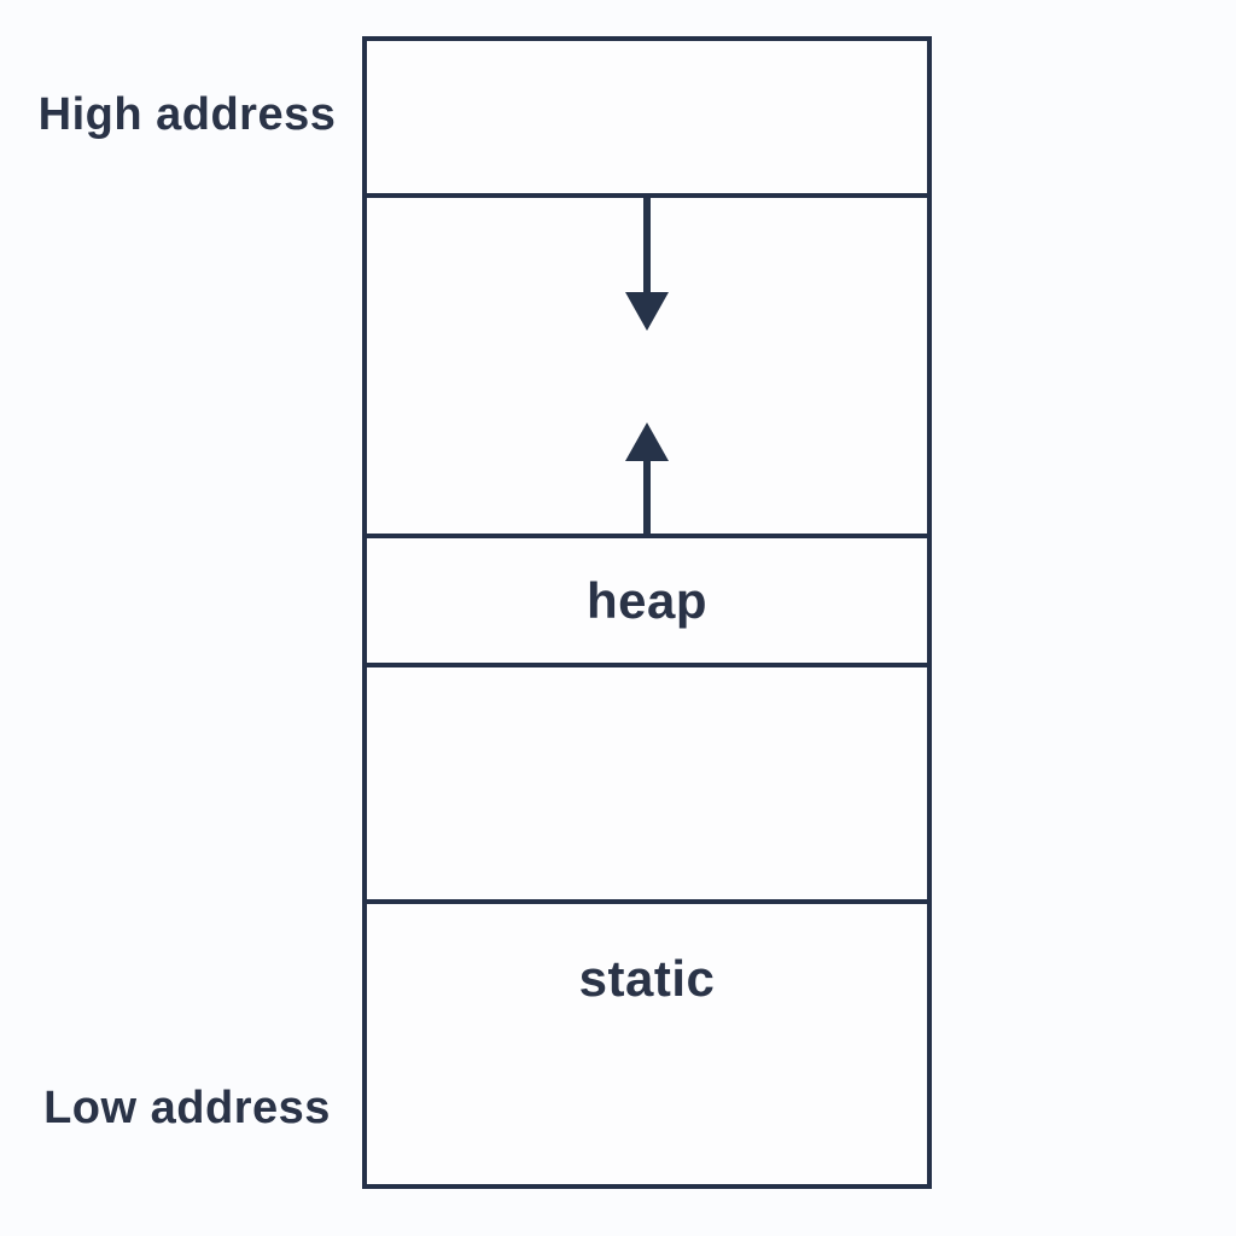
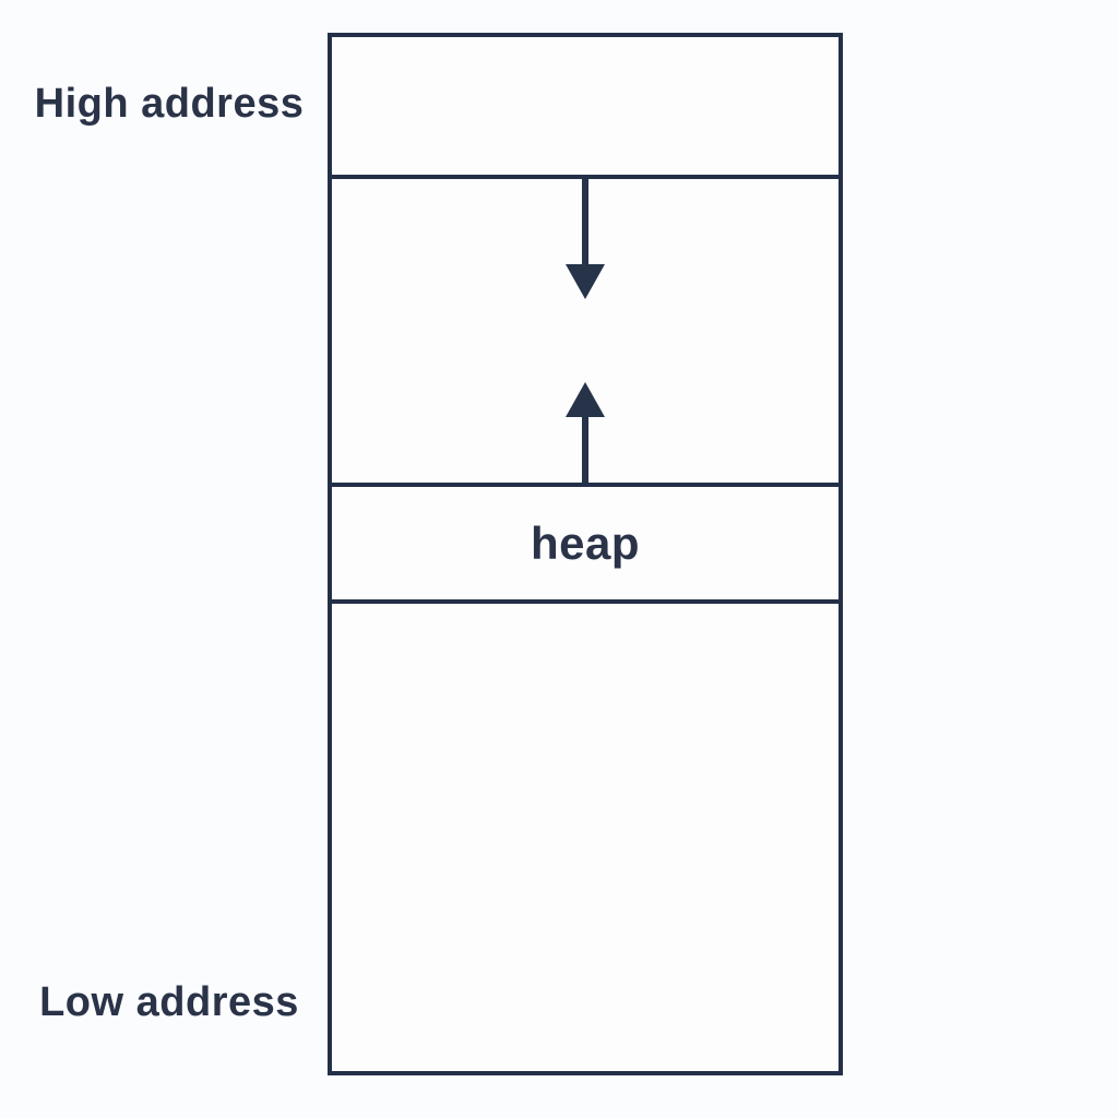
  High address
  Low address
  heap
- static
